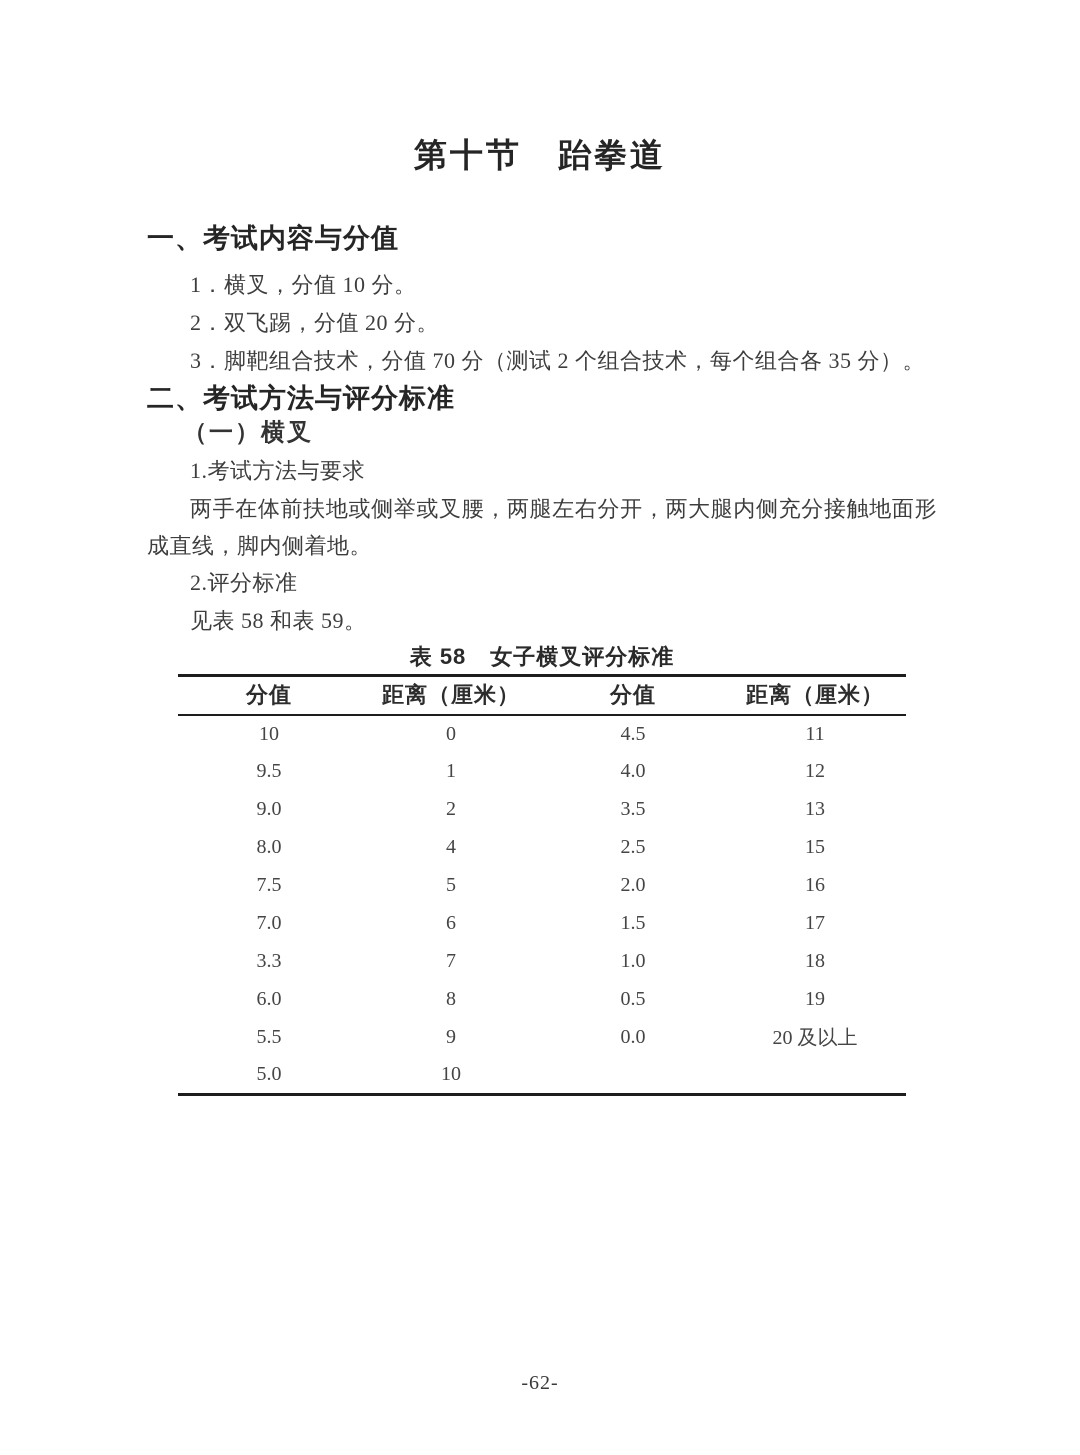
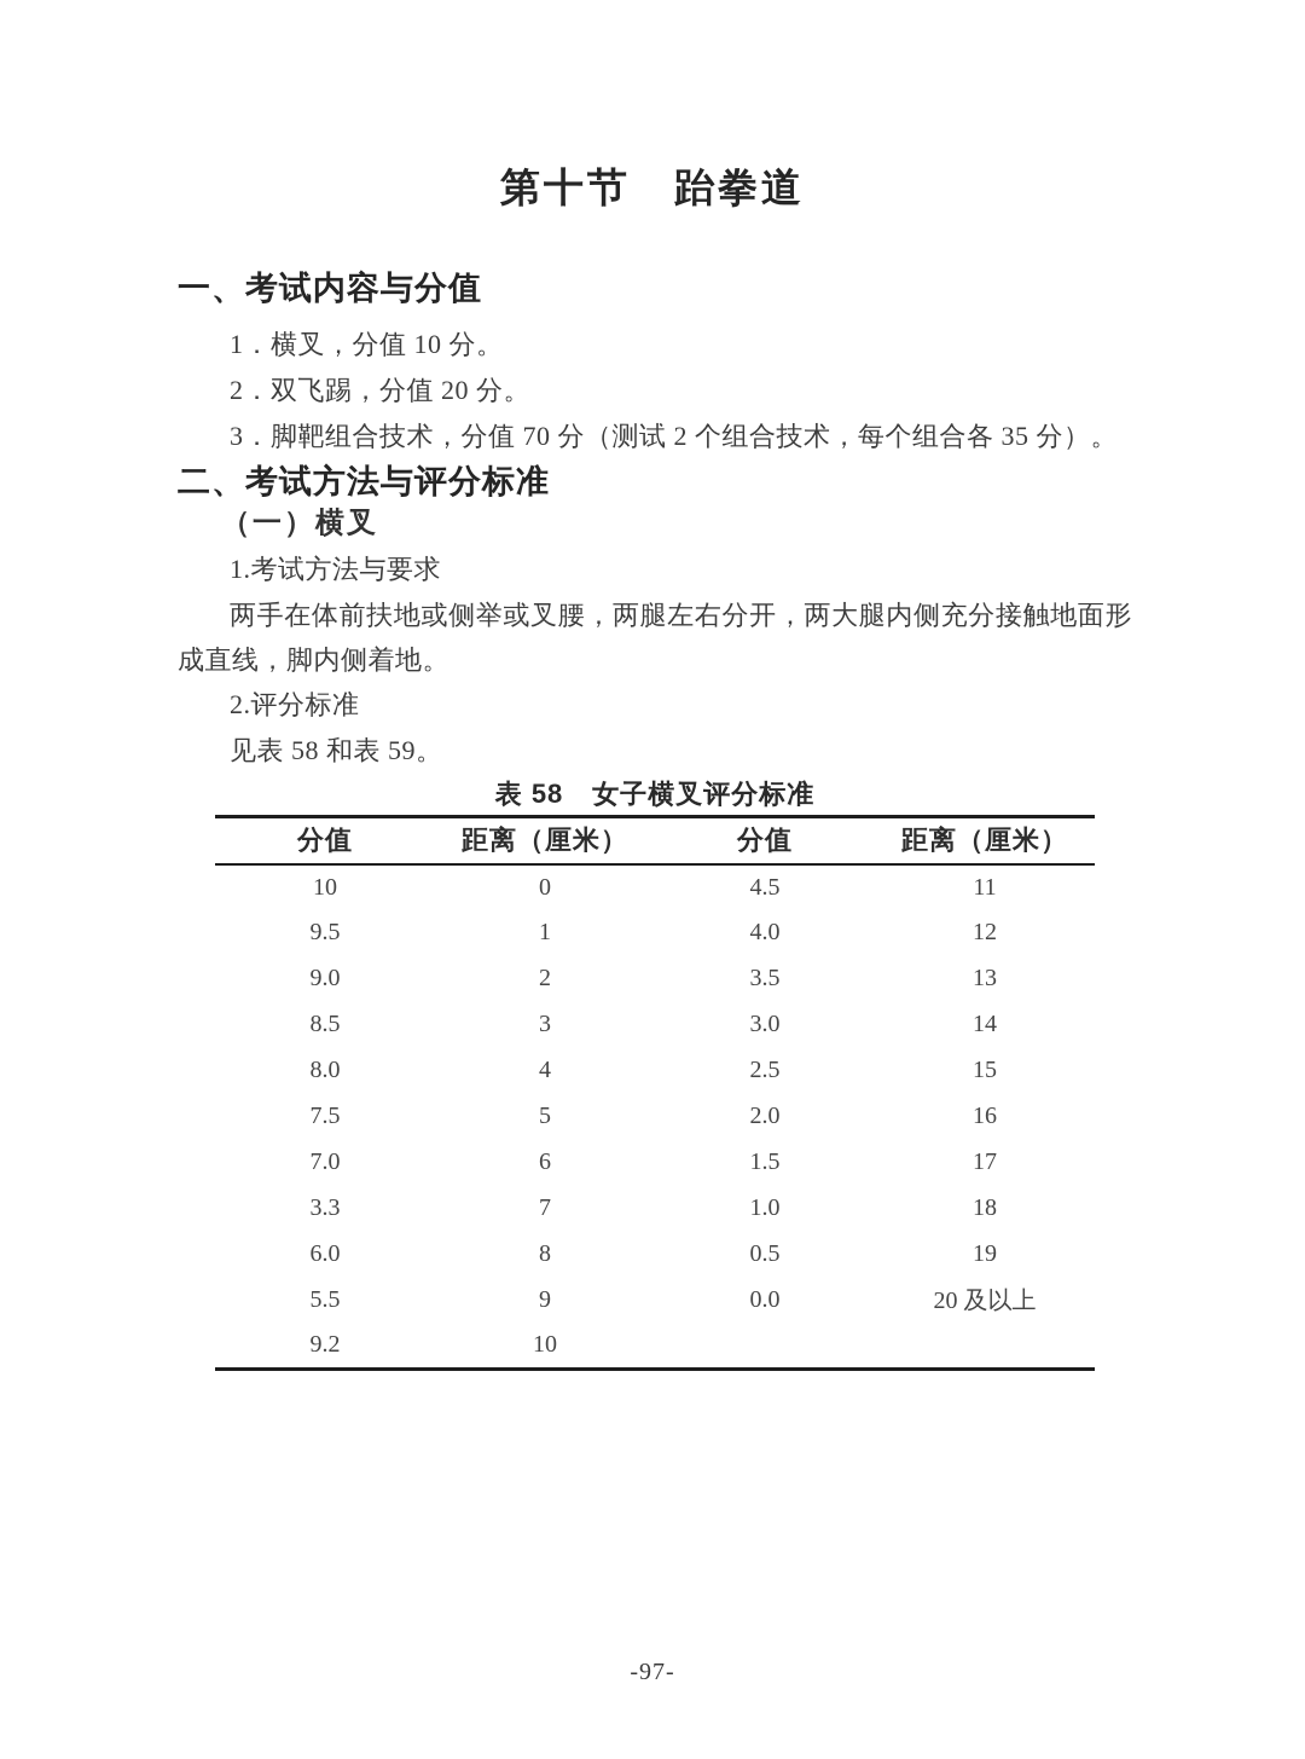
  第十节 跆拳道
  一、考试内容与分值
  1．横叉，分值 10 分。
  2．双飞踢，分值 20 分。
  3．脚靶组合技术，分值 70 分（测试 2 个组合技术，每个组合各 35 分）。
  二、考试方法与评分标准
  （一）横叉
  1.考试方法与要求
  两手在体前扶地或侧举或叉腰，两腿左右分开，两大腿内侧充分接触地面形成直线，脚内侧着地。
  2.评分标准
  见表 58 和表 59。
  表 58 女子横叉评分标准
  分值	距离（厘米）	分值	距离（厘米）
  10	0	4.5	11
  9.5	1	4.0	12
  9.0	2	3.5	13
+ 8.5	3	3.0	14
  8.0	4	2.5	15
  7.5	5	2.0	16
  7.0	6	1.5	17
  3.3	7	1.0	18
  6.0	8	0.5	19
  5.5	9	0.0	20 及以上
- 5.0	10
+ 9.2	10
- -62-
+ -97-
